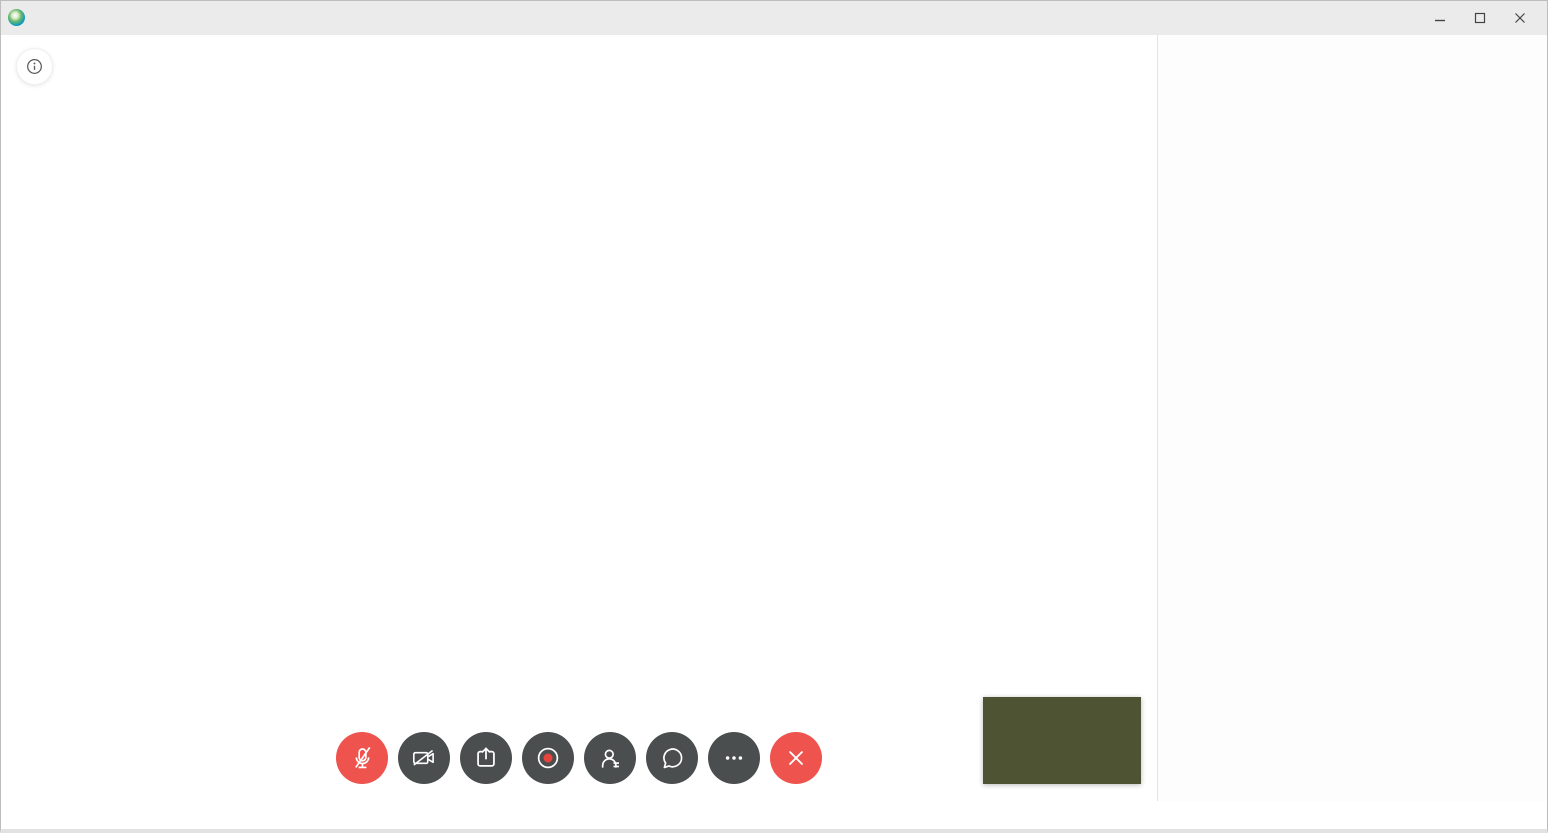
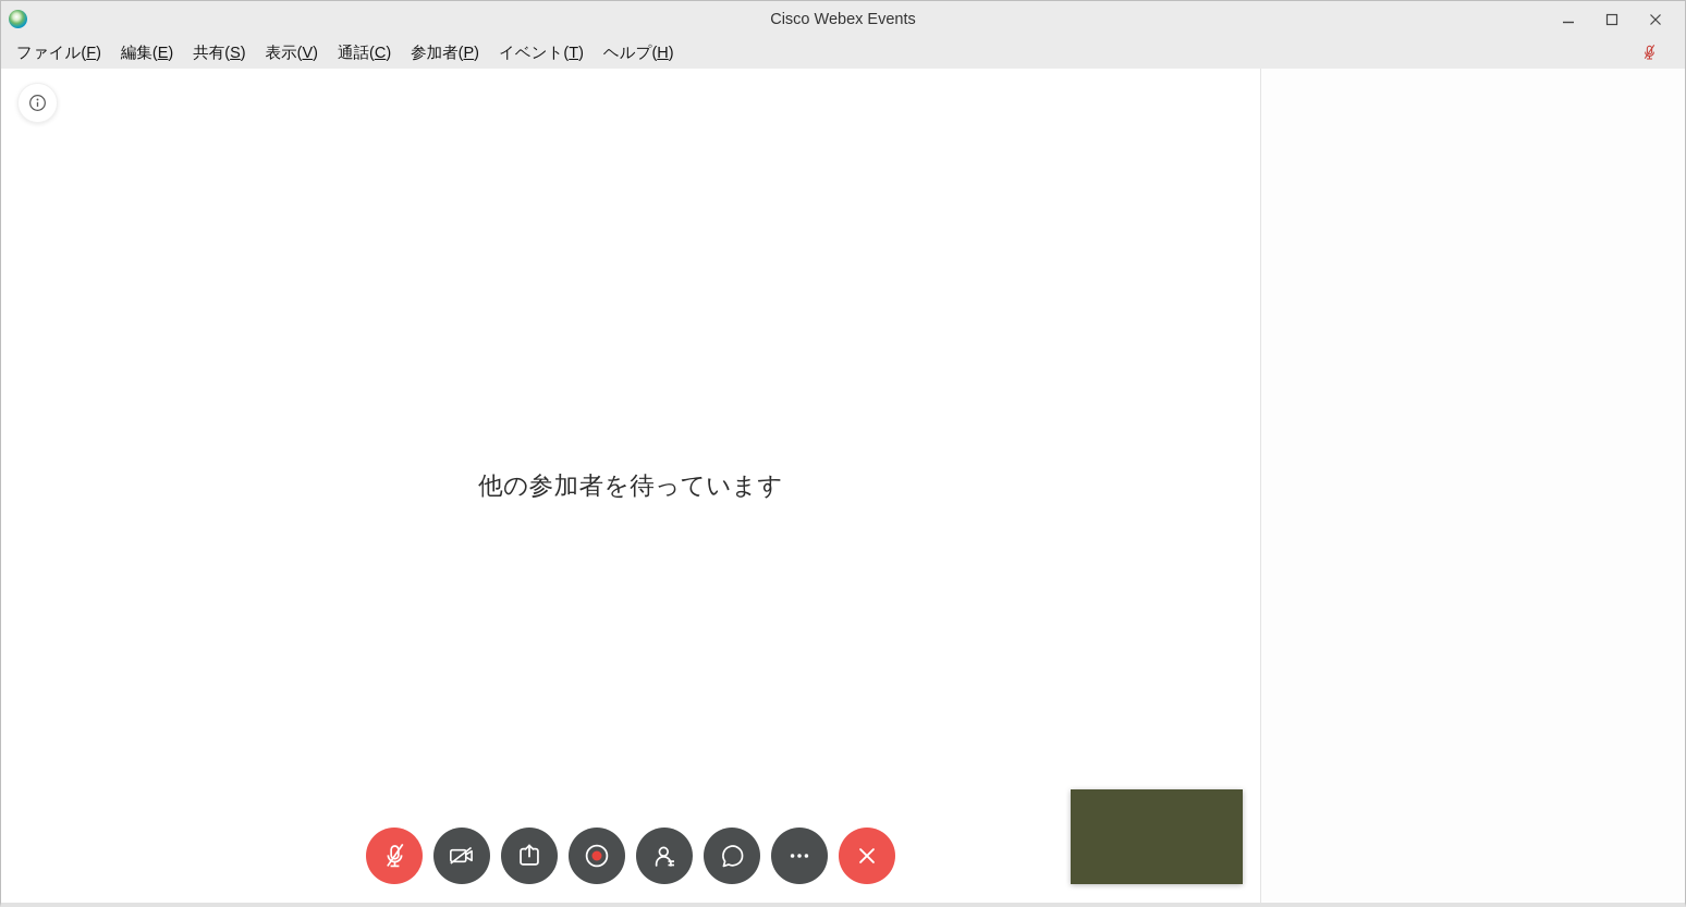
+ Cisco Webex Events
+ ファイル F
+ 編集 E
+ 共有 S
+ 表示 V
+ 通話 C
+ 参加者 P
+ イベント T
+ ヘルプ H
+ 他の参加者を待っています
